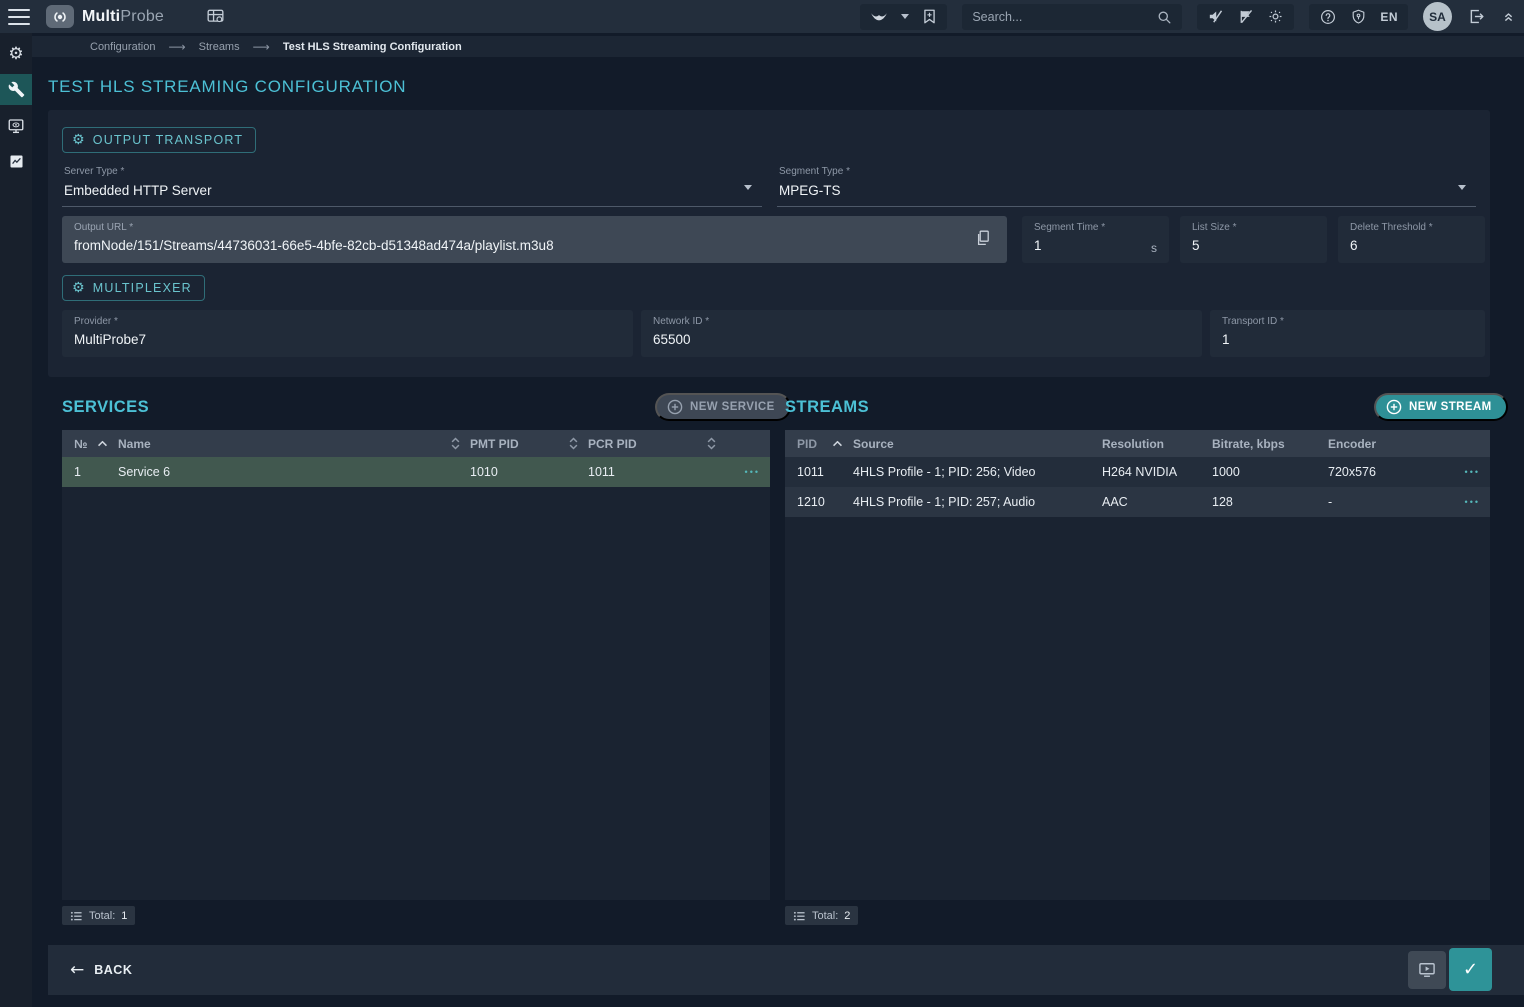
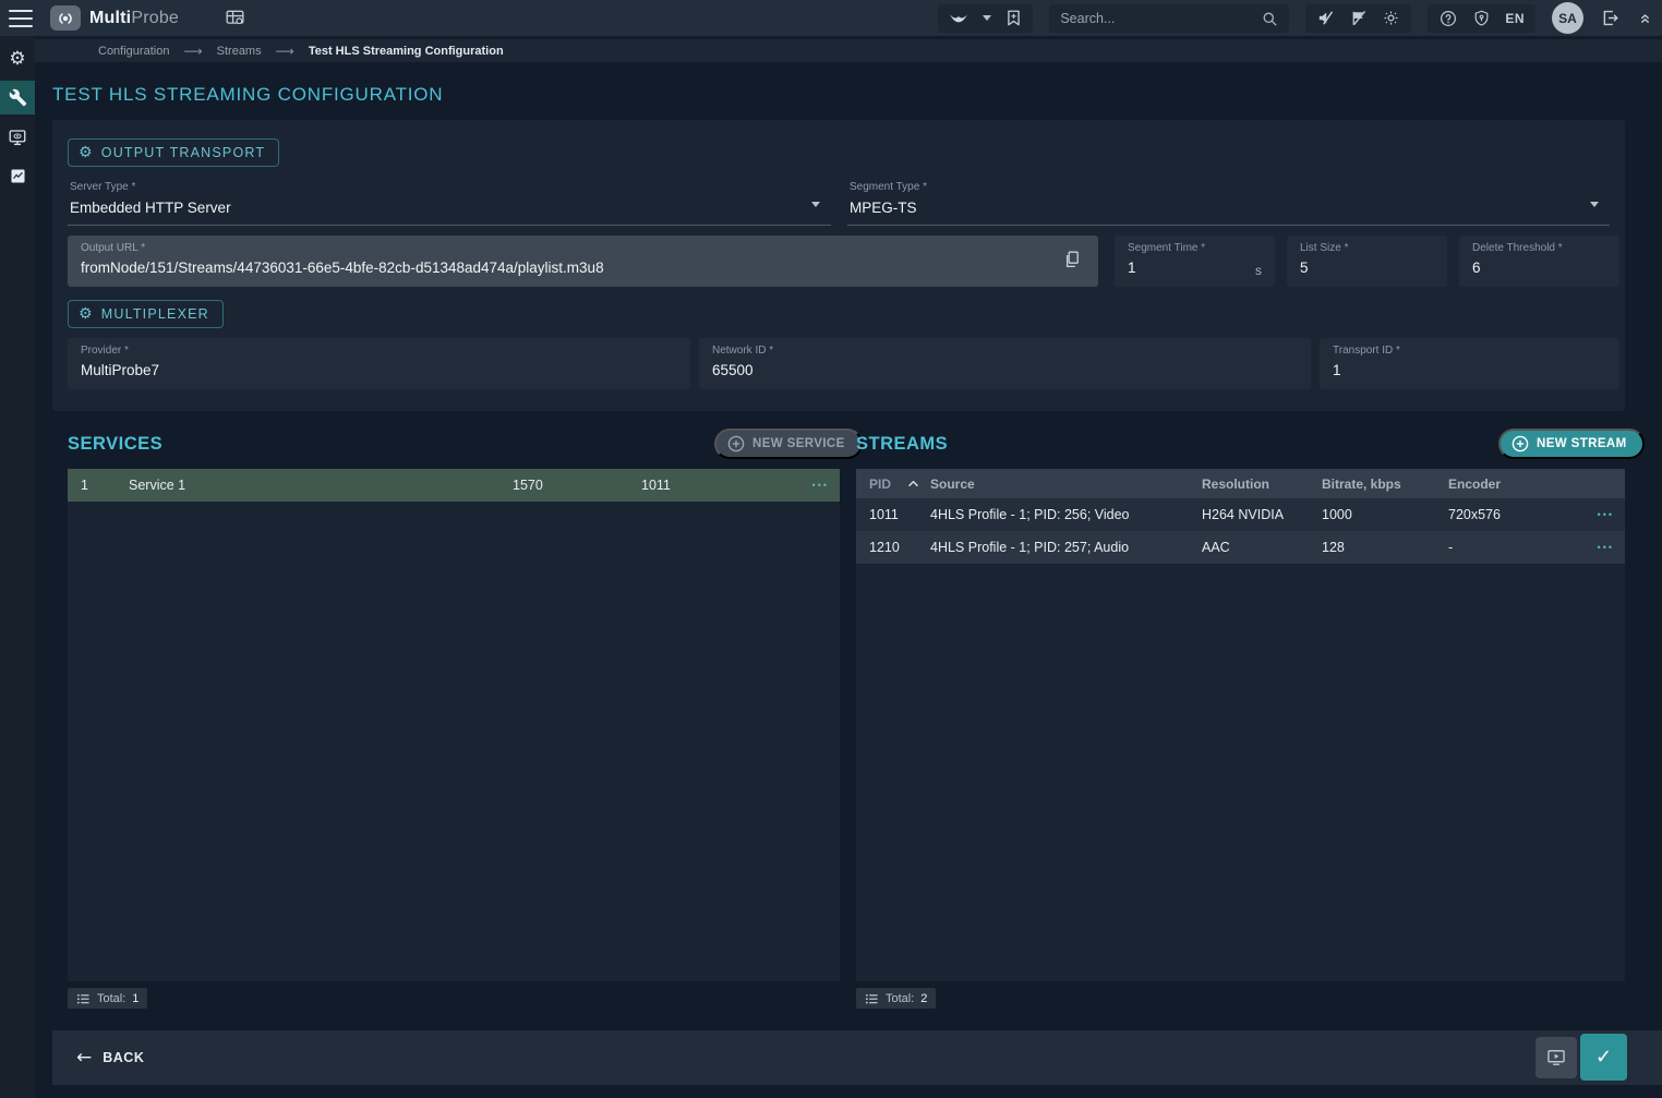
  MultiProbe
  Search...
  EN
  SA
  ⚙
  Configuration
  ⟶
  Streams
  ⟶
  Test HLS Streaming Configuration
  TEST HLS STREAMING CONFIGURATION
  ⚙
  OUTPUT TRANSPORT
  Server Type *
  Embedded HTTP Server
  Segment Type *
  MPEG-TS
  Output URL *
  fromNode/151/Streams/44736031-66e5-4bfe-82cb-d51348ad474a/playlist.m3u8
  Segment Time *
  1
  s
  List Size *
  5
  Delete Threshold *
  6
  ⚙
  MULTIPLEXER
  Provider *
  MultiProbe7
  Network ID *
  65500
  Transport ID *
  1
  SERVICES
  NEW SERVICE
- №
- Name
- PMT PID
- PCR PID
  1
- Service 6
+ Service 1
- 1010
+ 1570
  1011
  •••
  Total:
  1
  STREAMS
  NEW STREAM
  PID
  Source
  Resolution
  Bitrate, kbps
  Encoder
  1011
  4HLS Profile - 1; PID: 256; Video
  H264 NVIDIA
  1000
  720x576
  •••
  1210
  4HLS Profile - 1; PID: 257; Audio
  AAC
  128
  -
  •••
  Total:
  2
  ←
  BACK
  ✓
